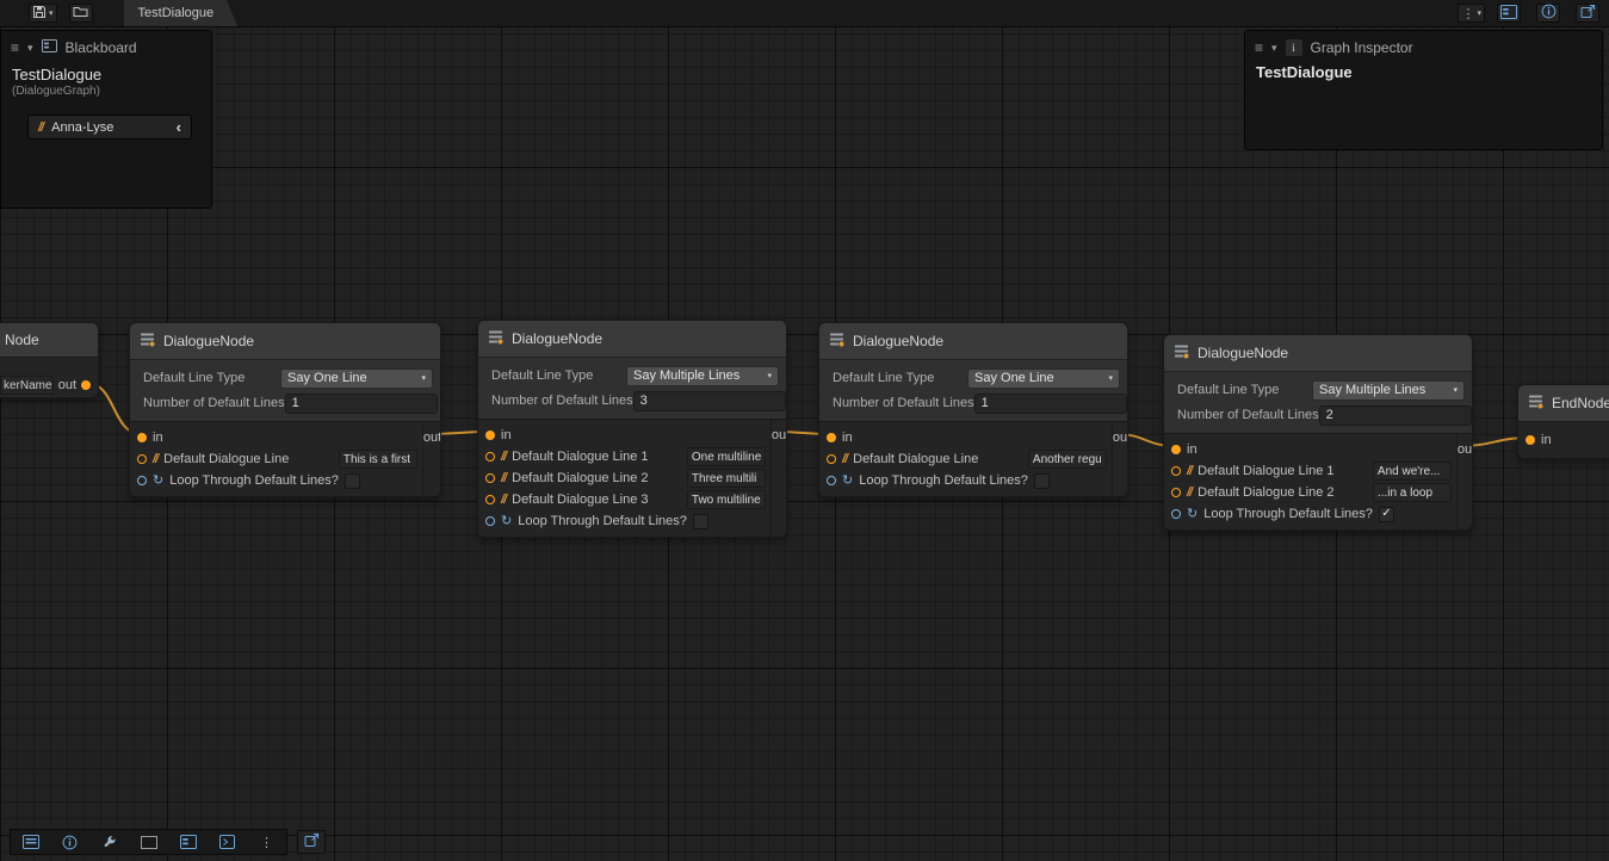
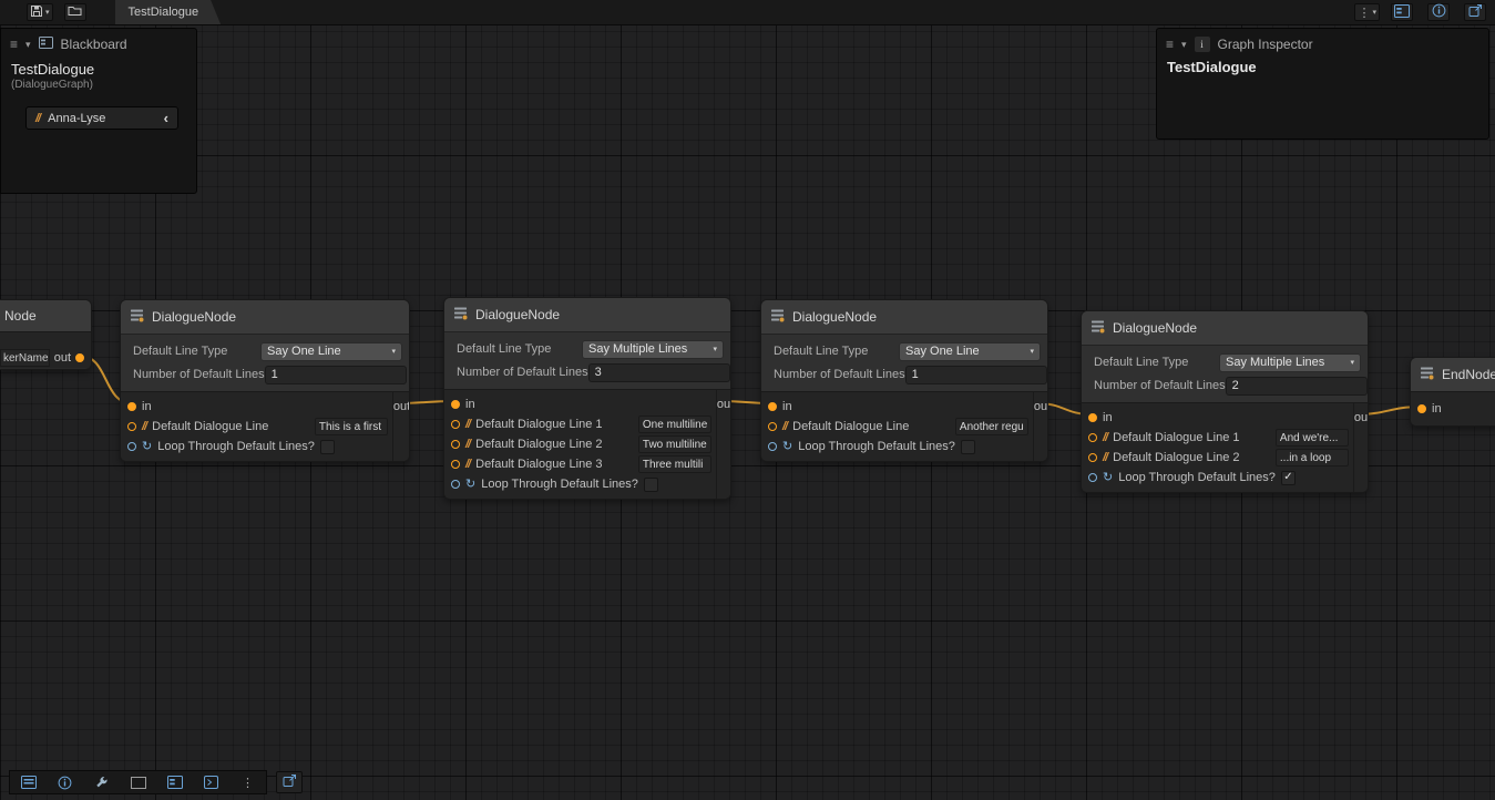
  TestDialogue
  ⋮
  ≡
  ▾
  Blackboard
  TestDialogue
  (DialogueGraph)
  //
  Anna-Lyse
  ‹
  ≡
  ▾
  i
  Graph Inspector
  TestDialogue
  Node
  kerName
  out
  DialogueNode
  Default Line Type
  Say One Line
  Number of Default Lines
  1
  in
  //
  Default Dialogue Line
  This is a first
  ↻
  Loop Through Default Lines?
  out
  DialogueNode
  Default Line Type
  Say Multiple Lines
  Number of Default Lines
  3
  in
  //
  Default Dialogue Line 1
  One multiline
  //
  Default Dialogue Line 2
- Three multili
+ Two multiline
  //
  Default Dialogue Line 3
- Two multiline
+ Three multili
  ↻
  Loop Through Default Lines?
  DialogueNode
  Default Line Type
  Say One Line
  Number of Default Lines
  1
  in
  //
  Default Dialogue Line
  Another regu
  ↻
  Loop Through Default Lines?
  DialogueNode
  Default Line Type
  Say Multiple Lines
  Number of Default Lines
  2
  in
  //
  Default Dialogue Line 1
  And we're...
  //
  Default Dialogue Line 2
  ...in a loop
  ↻
  Loop Through Default Lines?
  ✓
  EndNode
  in
  ⋮
